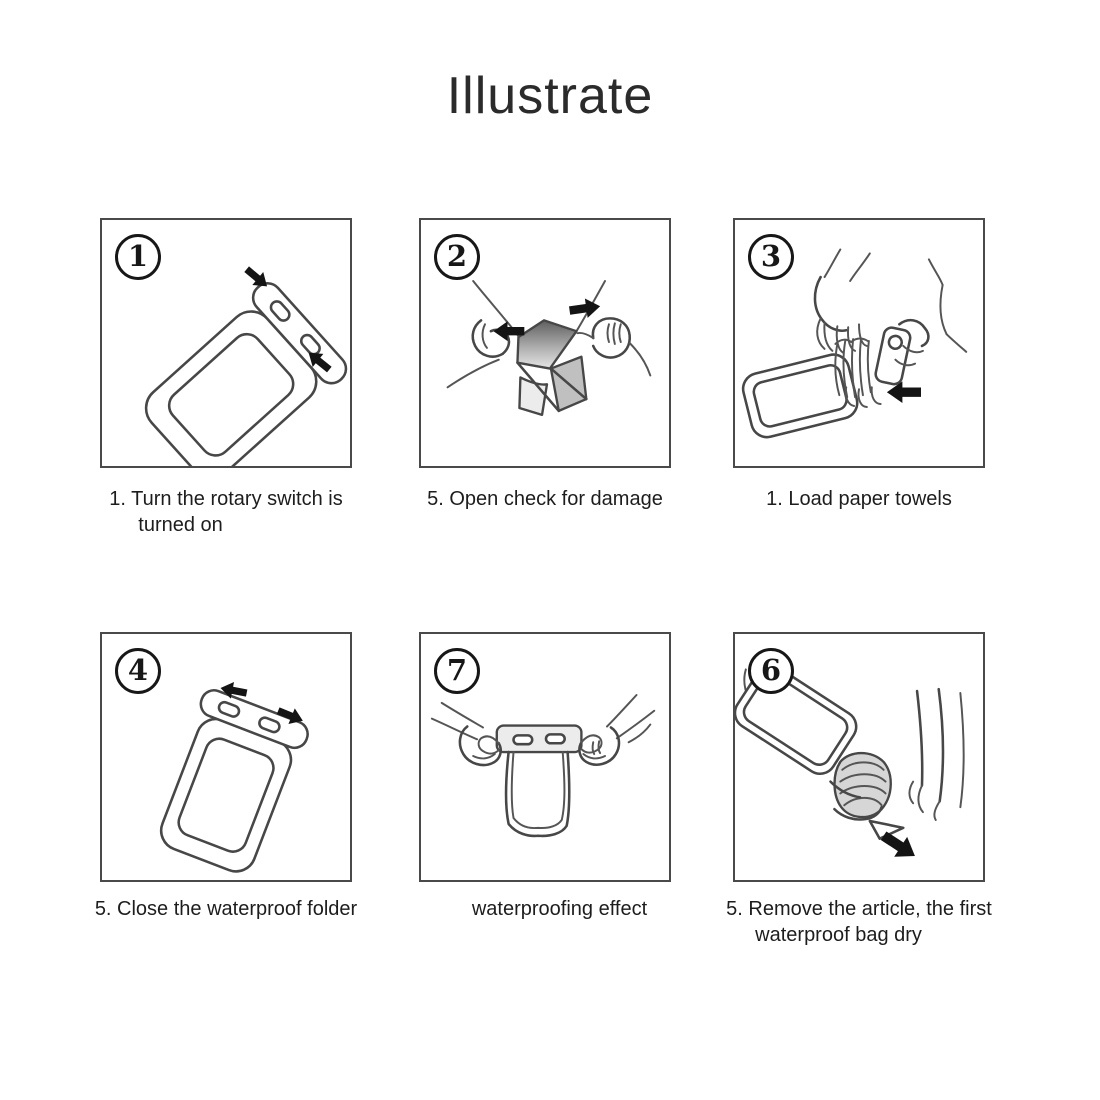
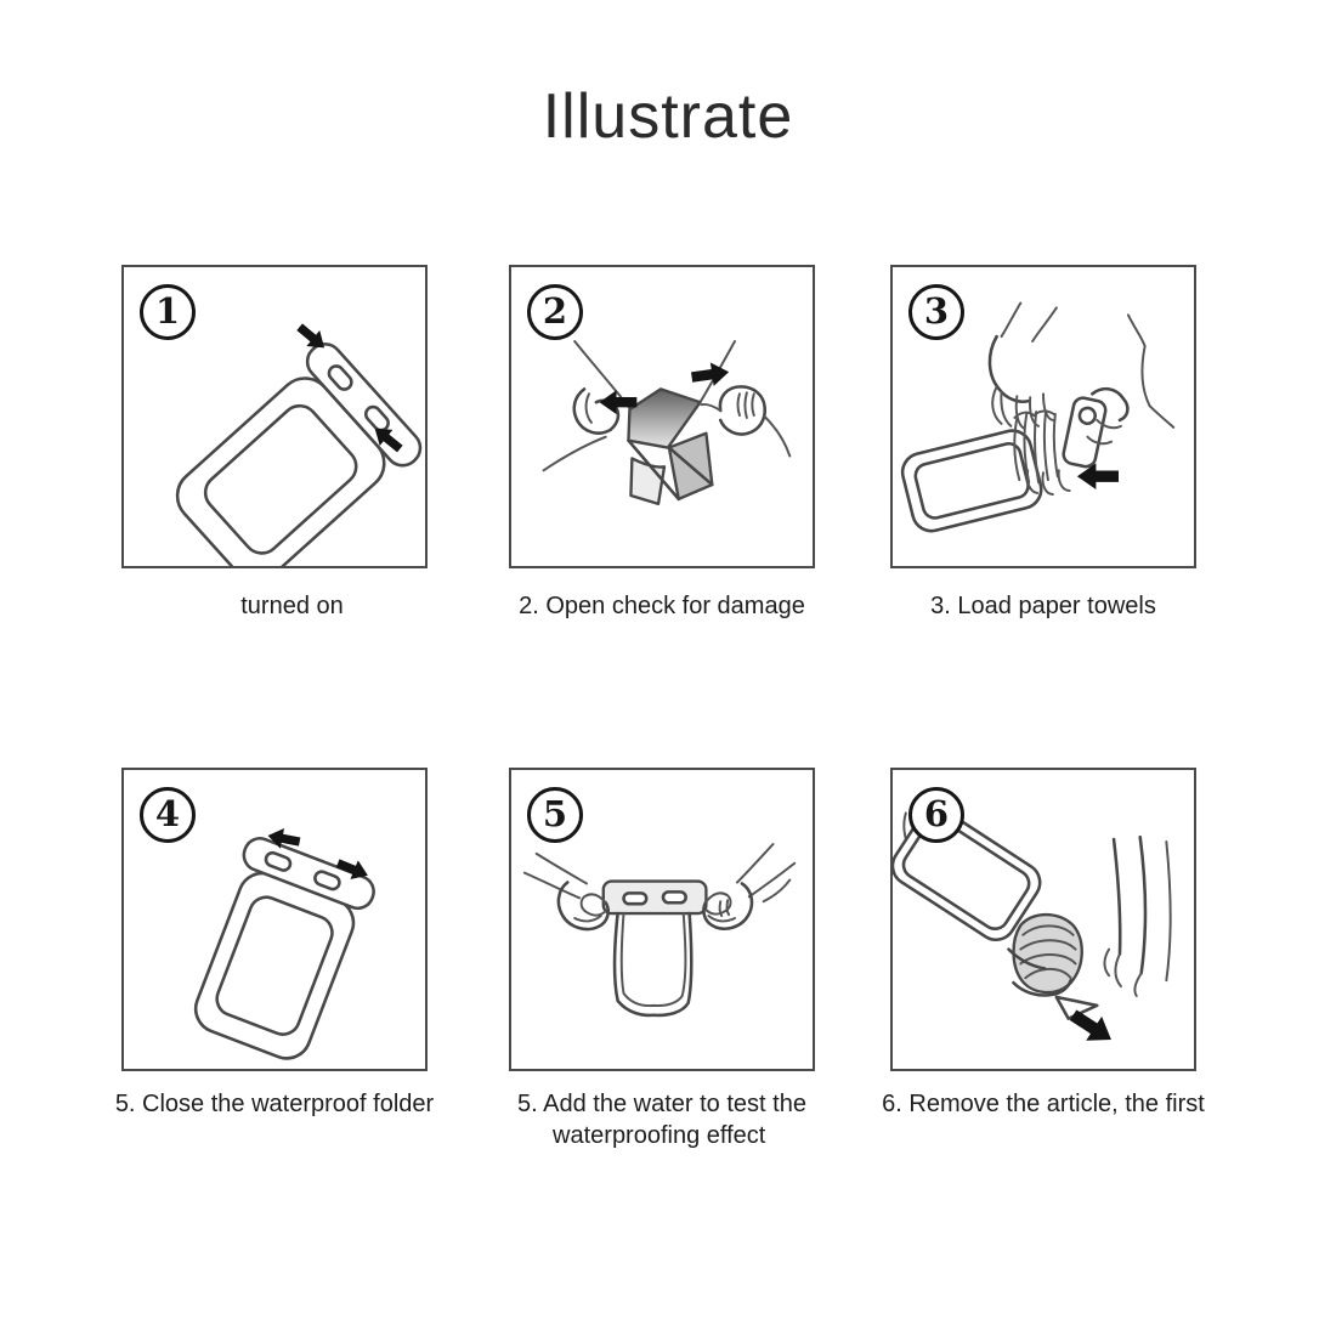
  Illustrate
  1
  2
  3
  4
- 7
+ 5
  6
- 1. Turn the rotary switch is
  turned on
- 5. Open check for damage
+ 2. Open check for damage
- 1. Load paper towels
+ 3. Load paper towels
  5. Close the waterproof folder
+ 5. Add the water to test the
  waterproofing effect
- 5. Remove the article, the first
+ 6. Remove the article, the first
- waterproof bag dry
